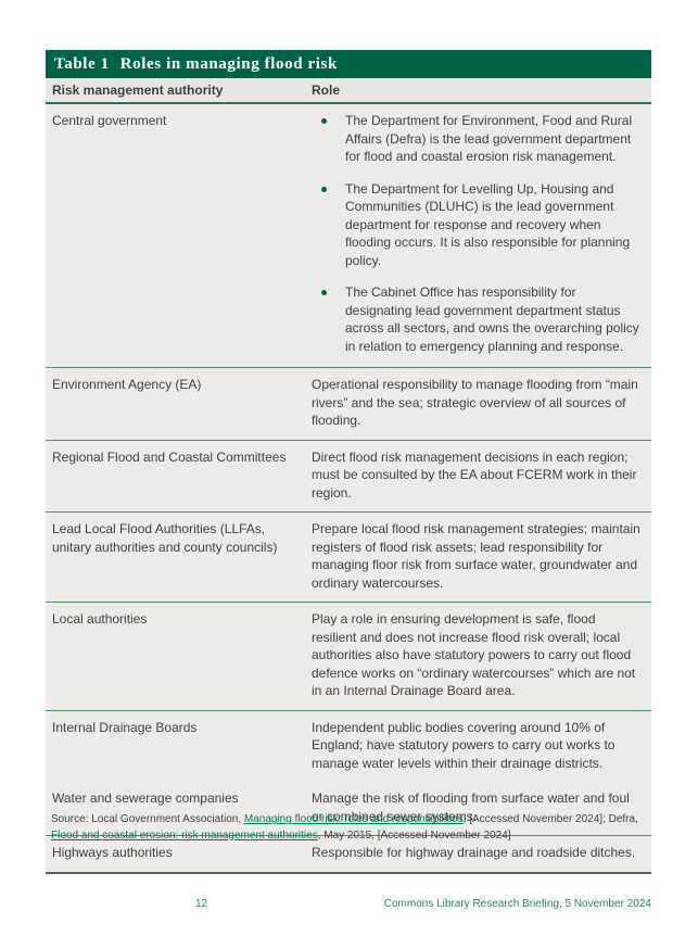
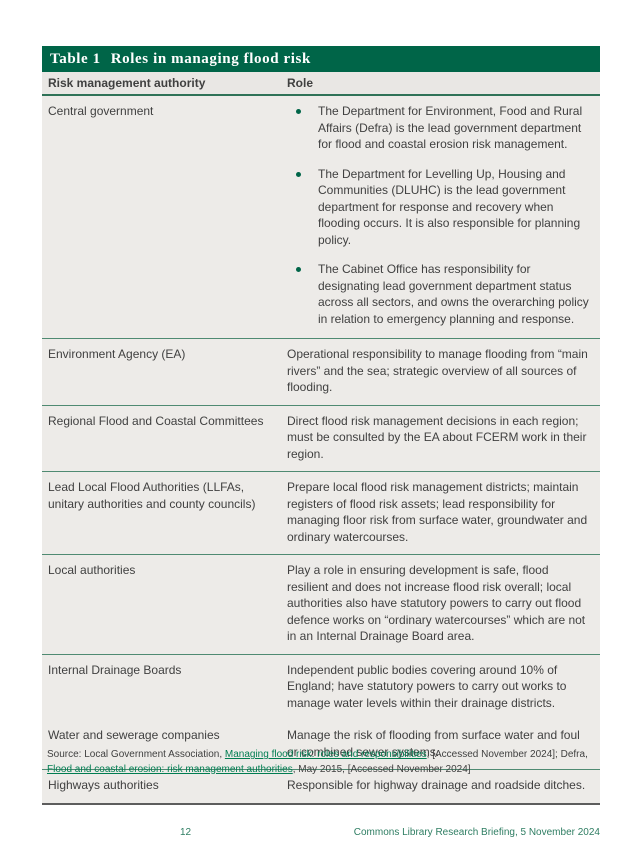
  Table 1 Roles in managing flood risk
  Risk management authority
  Role
  Central government
  The Department for Environment, Food and Rural Affairs (Defra) is the lead government department for flood and coastal erosion risk management.
  The Department for Levelling Up, Housing and Communities (DLUHC) is the lead government department for response and recovery when flooding occurs. It is also responsible for planning policy.
  The Cabinet Office has responsibility for designating lead government department status across all sectors, and owns the overarching policy in relation to emergency planning and response.
  Environment Agency (EA)
  Operational responsibility to manage flooding from “main rivers” and the sea; strategic overview of all sources of flooding.
  Regional Flood and Coastal Committees
  Direct flood risk management decisions in each region; must be consulted by the EA about FCERM work in their region.
  Lead Local Flood Authorities (LLFAs, unitary authorities and county councils)
- Prepare local flood risk management strategies; maintain registers of flood risk assets; lead responsibility for managing floor risk from surface water, groundwater and ordinary watercourses.
+ Prepare local flood risk management districts; maintain registers of flood risk assets; lead responsibility for managing floor risk from surface water, groundwater and ordinary watercourses.
  Local authorities
  Play a role in ensuring development is safe, flood resilient and does not increase flood risk overall; local authorities also have statutory powers to carry out flood defence works on “ordinary watercourses” which are not in an Internal Drainage Board area.
  Internal Drainage Boards
  Independent public bodies covering around 10% of England; have statutory powers to carry out works to manage water levels within their drainage districts.
  Water and sewerage companies
  Manage the risk of flooding from surface water and foul or combined sewer systems.
  Highways authorities
  Responsible for highway drainage and roadside ditches.
  Source: Local Government Association, Managing flood risk: roles and responsibilities, [Accessed November 2024]; Defra, Flood and coastal erosion: risk management authorities, May 2015, [Accessed November 2024]
  12
  Commons Library Research Briefing, 5 November 2024
